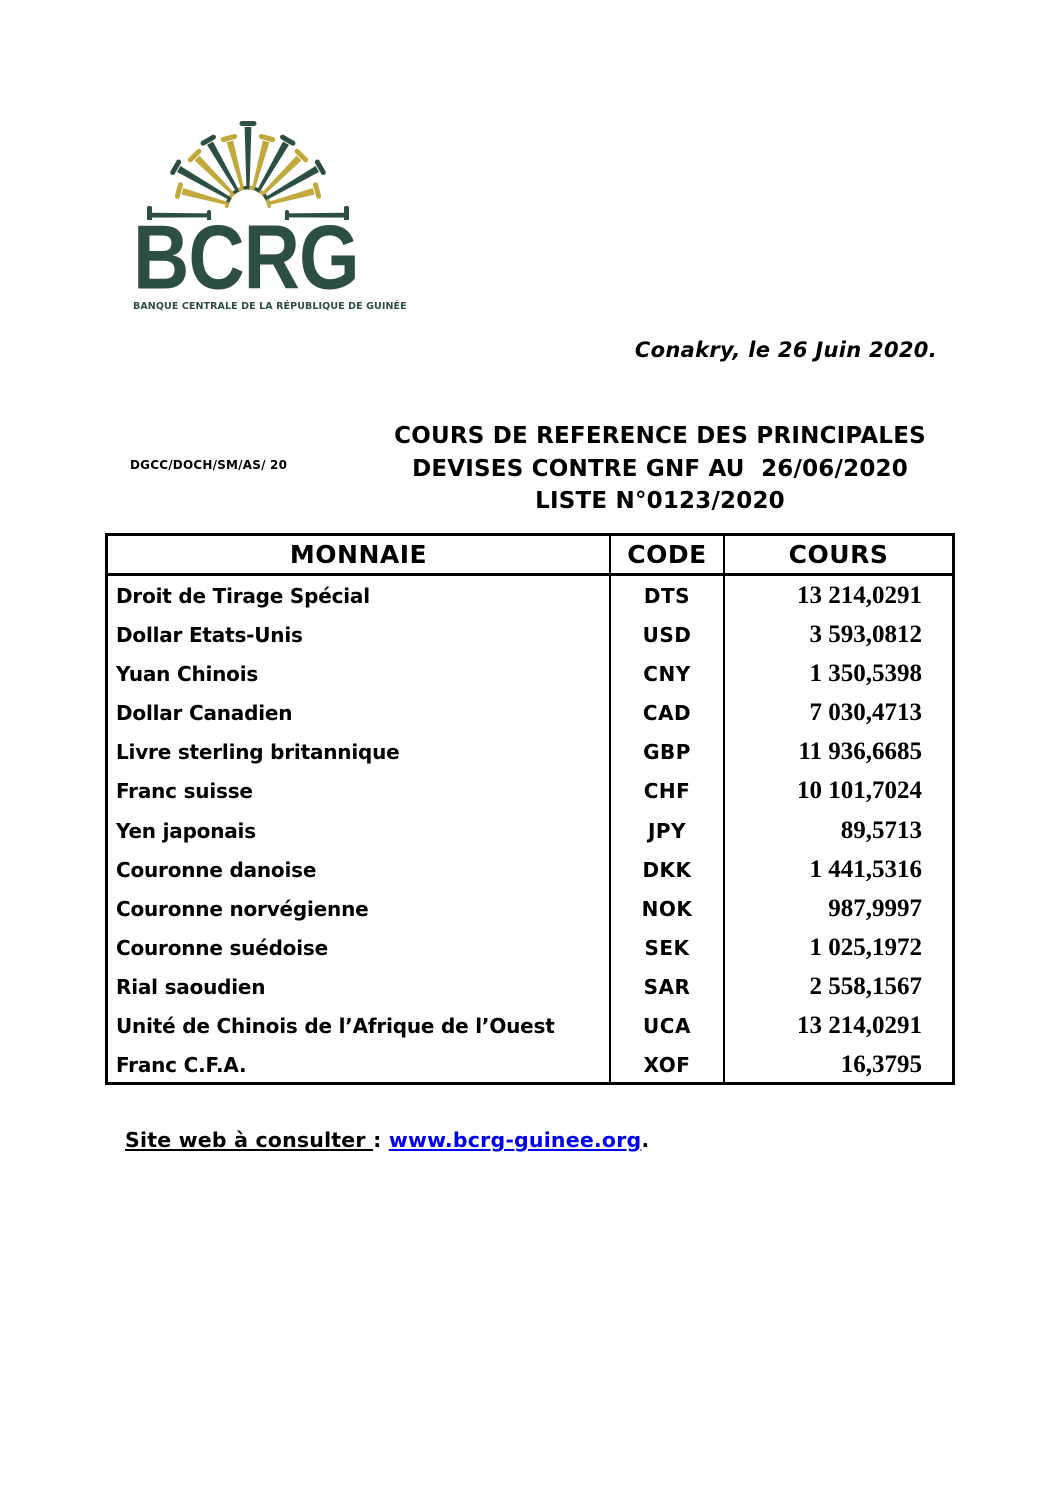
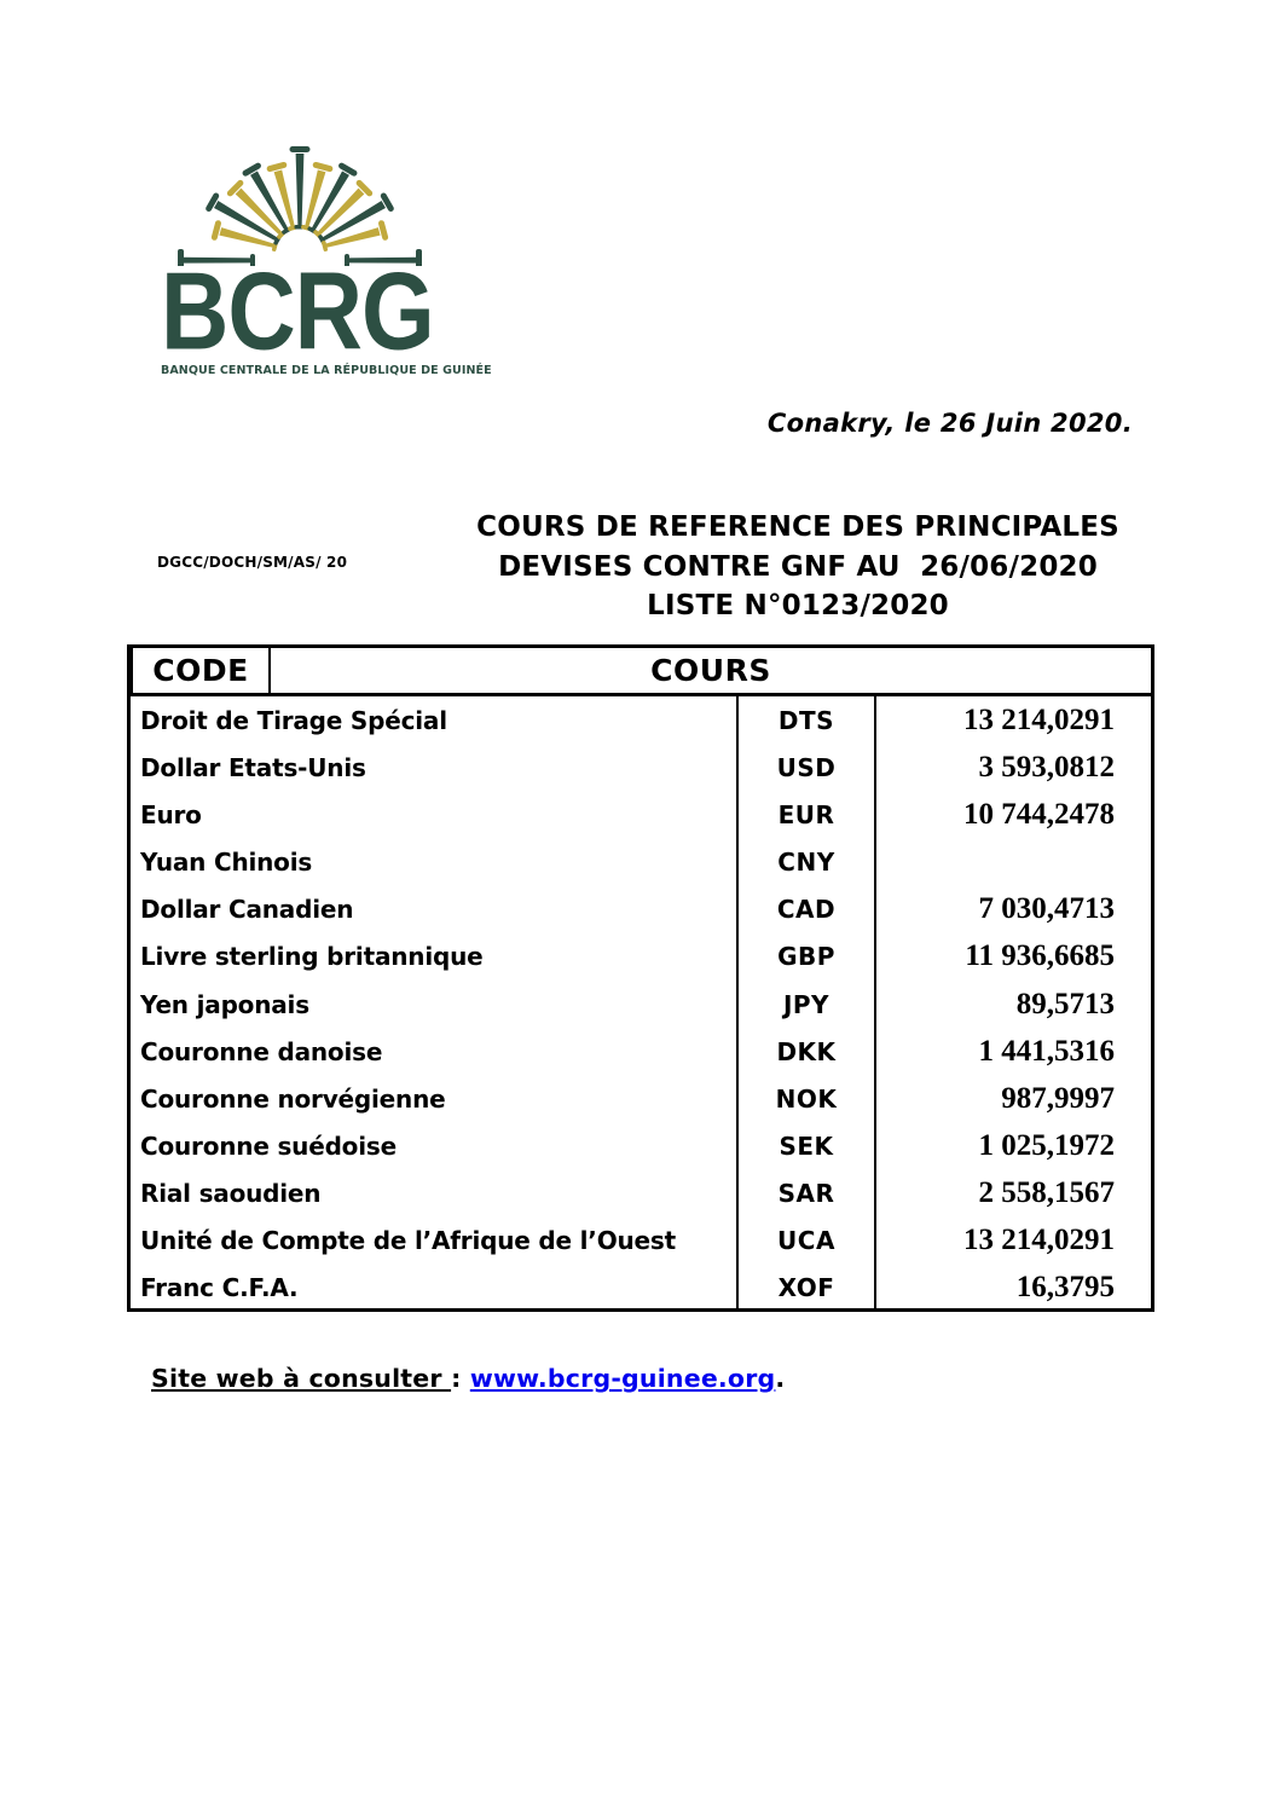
  BCRG
  BANQUE CENTRALE DE LA RÉPUBLIQUE DE GUINÉE
  Conakry, le 26 Juin 2020.
  DGCC/DOCH/SM/AS/ 20
  COURS DE REFERENCE DES PRINCIPALES
  DEVISES CONTRE GNF AU 26/06/2020
  LISTE N°0123/2020
- MONNAIE
  CODE
  COURS
  Droit de Tirage Spécial
  DTS
  13 214,0291
  Dollar Etats-Unis
  USD
  3 593,0812
+ Euro
+ EUR
+ 10 744,2478
  Yuan Chinois
  CNY
- 1 350,5398
  Dollar Canadien
  CAD
  7 030,4713
  Livre sterling britannique
  GBP
  11 936,6685
- Franc suisse
- CHF
- 10 101,7024
  Yen japonais
  JPY
  89,5713
  Couronne danoise
  DKK
  1 441,5316
  Couronne norvégienne
  NOK
  987,9997
  Couronne suédoise
  SEK
  1 025,1972
  Rial saoudien
  SAR
  2 558,1567
- Unité de Chinois de l’Afrique de l’Ouest
+ Unité de Compte de l’Afrique de l’Ouest
  UCA
  13 214,0291
  Franc C.F.A.
  XOF
  16,3795
  Site web à consulter : www.bcrg-guinee.org.
